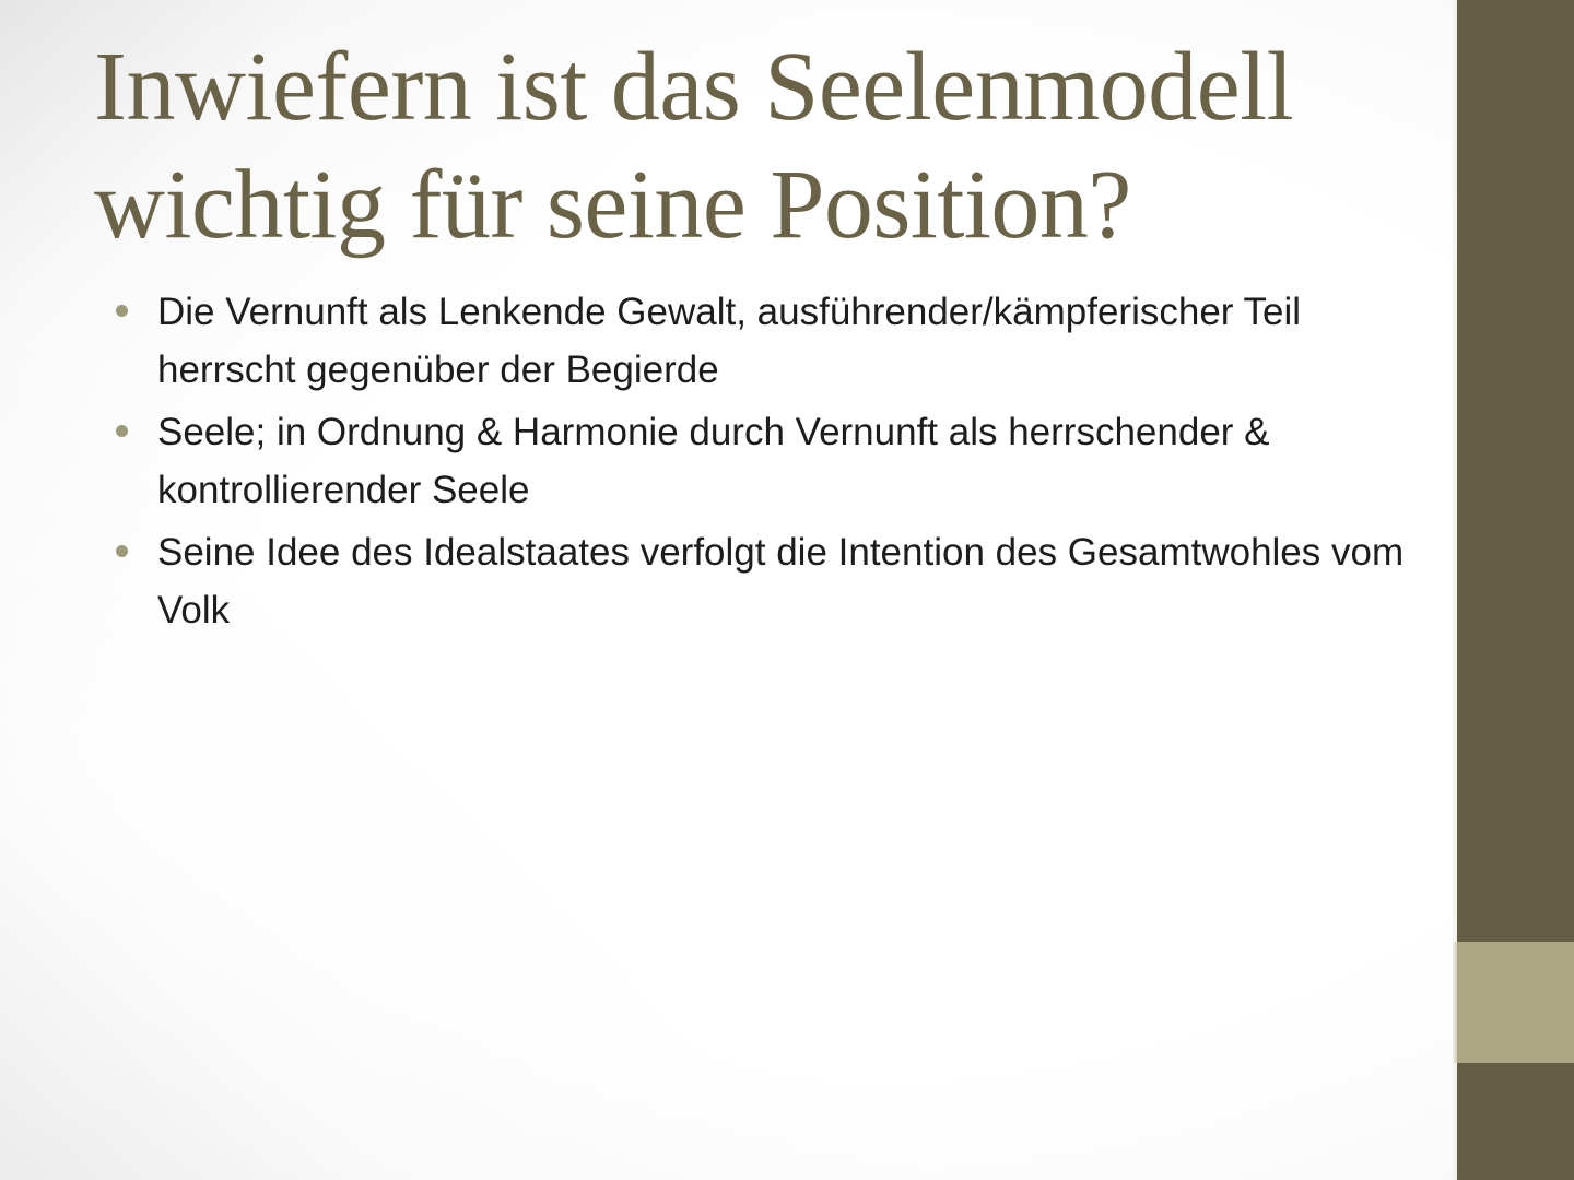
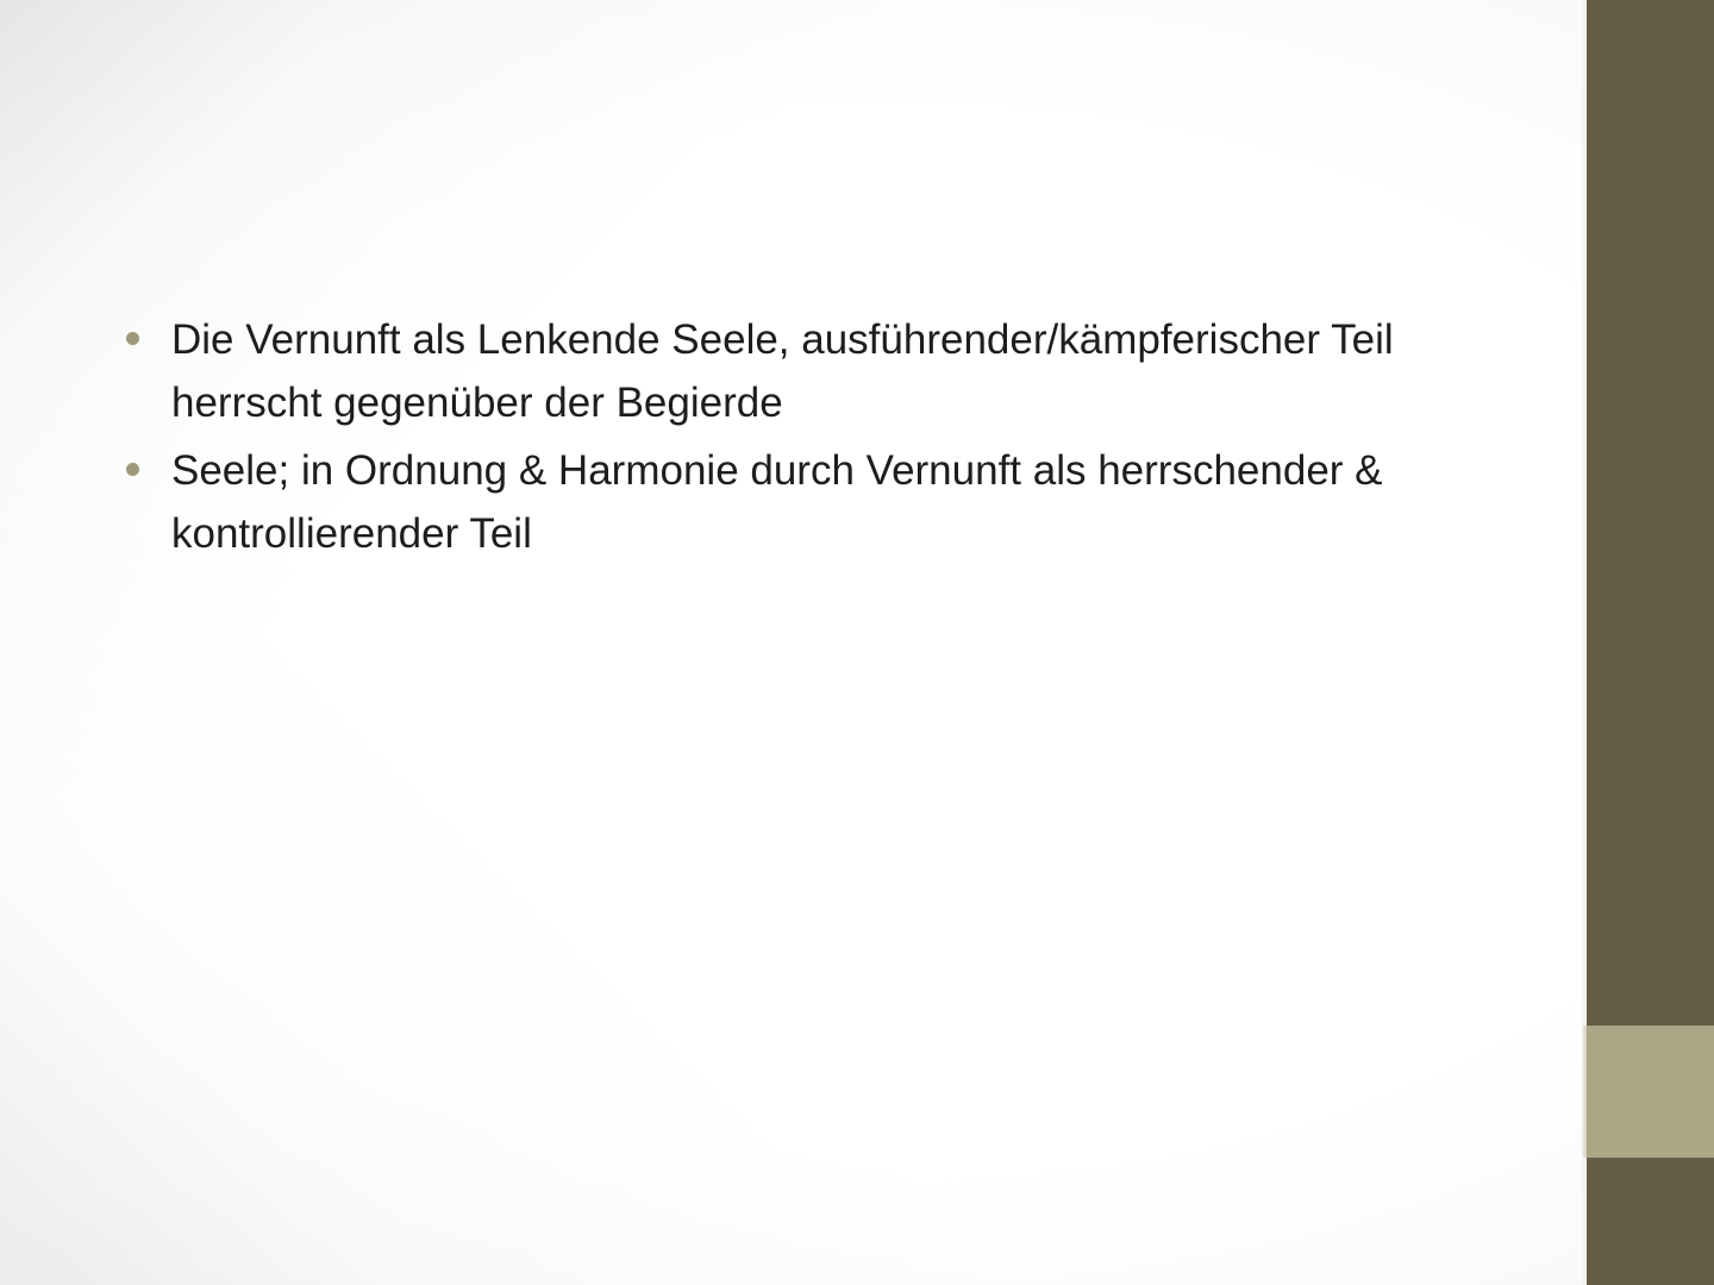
- Inwiefern ist das Seelenmodell wichtig für seine Position?
- Die Vernunft als Lenkende Gewalt, ausführender/kämpferischer Teil herrscht gegenüber der Begierde
+ Die Vernunft als Lenkende Seele, ausführender/kämpferischer Teil herrscht gegenüber der Begierde
- Seele; in Ordnung & Harmonie durch Vernunft als herrschender & kontrollierender Seele
+ Seele; in Ordnung & Harmonie durch Vernunft als herrschender & kontrollierender Teil
- Seine Idee des Idealstaates verfolgt die Intention des Gesamtwohles vom Volk
